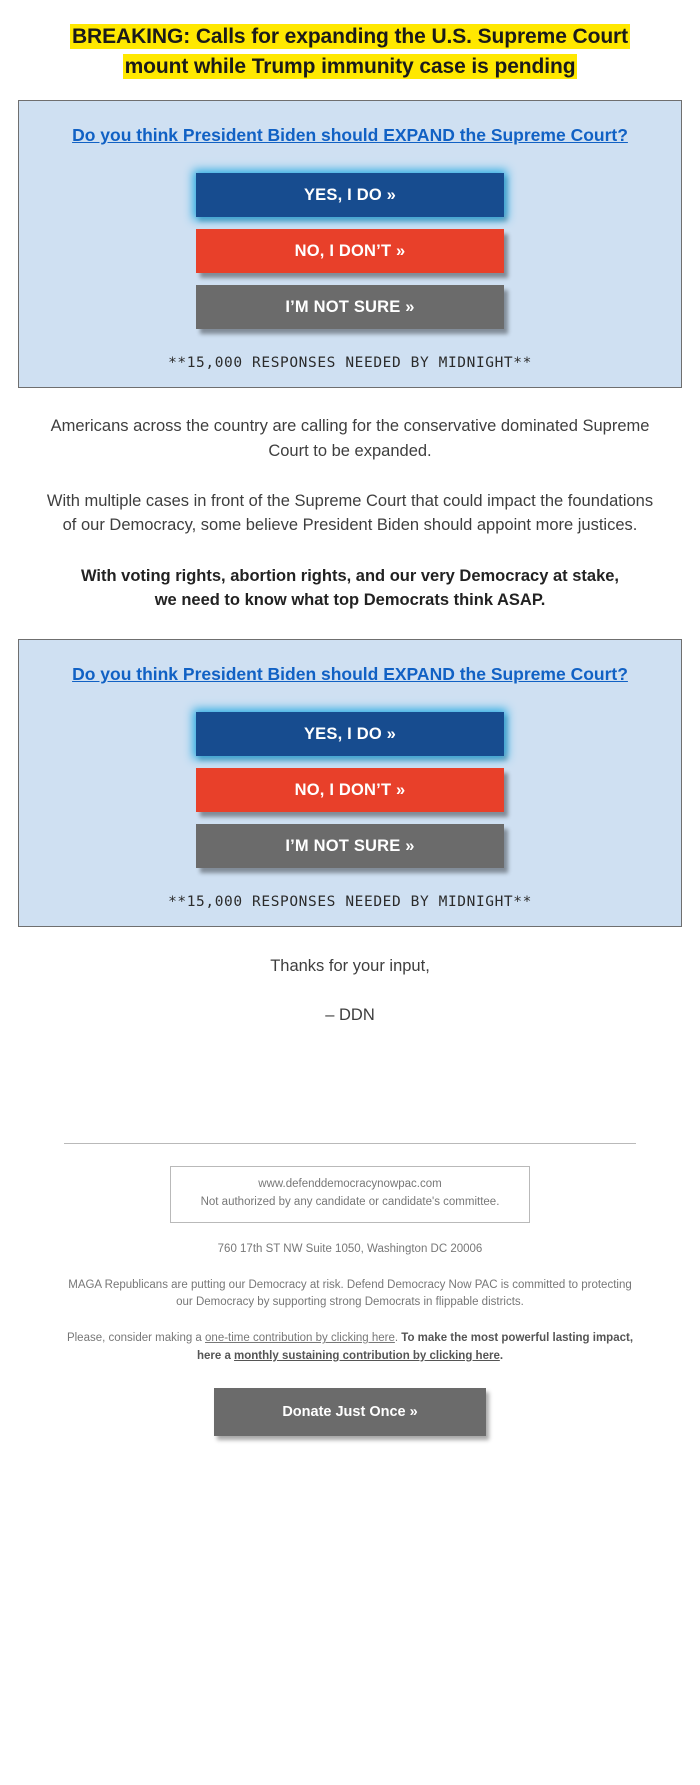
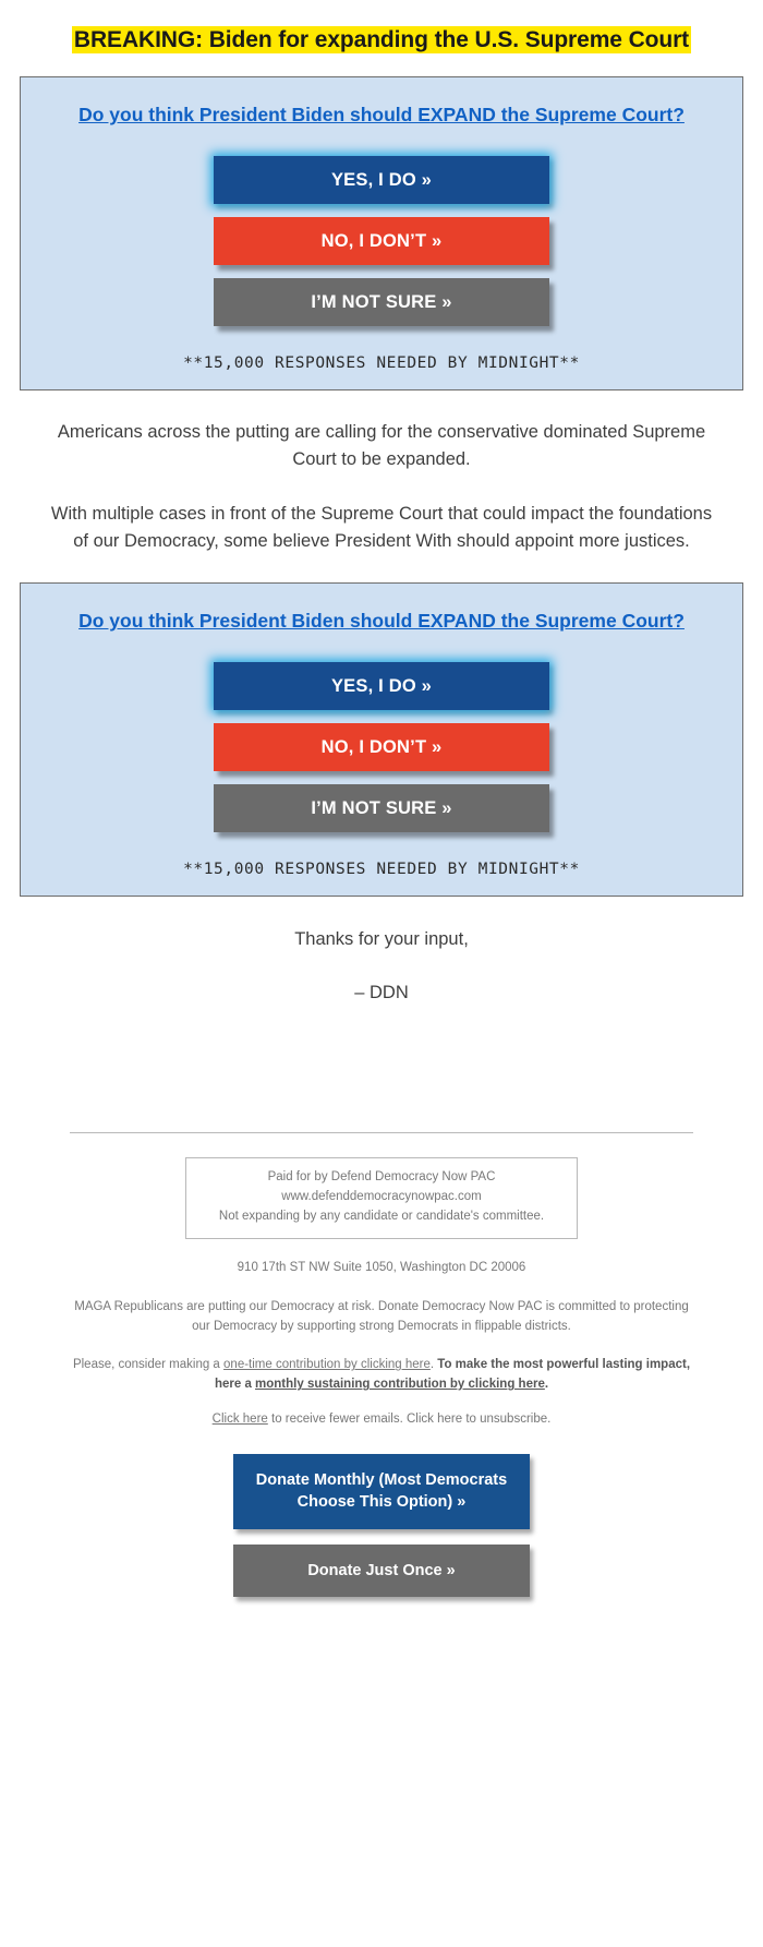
- BREAKING: Calls for expanding the U.S. Supreme Court
+ BREAKING: Biden for expanding the U.S. Supreme Court
- mount while Trump immunity case is pending
  Do you think President Biden should EXPAND the Supreme Court?
  YES, I DO »
  NO, I DON’T »
  I’M NOT SURE »
  **15,000 RESPONSES NEEDED BY MIDNIGHT**
- Americans across the country are calling for the conservative dominated Supreme Court to be expanded.
+ Americans across the putting are calling for the conservative dominated Supreme Court to be expanded.
- With multiple cases in front of the Supreme Court that could impact the foundations of our Democracy, some believe President Biden should appoint more justices.
+ With multiple cases in front of the Supreme Court that could impact the foundations of our Democracy, some believe President With should appoint more justices.
- With voting rights, abortion rights, and our very Democracy at stake, we need to know what top Democrats think ASAP.
  Do you think President Biden should EXPAND the Supreme Court?
  YES, I DO »
  NO, I DON’T »
  I’M NOT SURE »
  **15,000 RESPONSES NEEDED BY MIDNIGHT**
  Thanks for your input,
  – DDN
+ Paid for by Defend Democracy Now PAC
  www.defenddemocracynowpac.com
- Not authorized by any candidate or candidate's committee.
+ Not expanding by any candidate or candidate's committee.
- 760 17th ST NW Suite 1050, Washington DC 20006
+ 910 17th ST NW Suite 1050, Washington DC 20006
- MAGA Republicans are putting our Democracy at risk. Defend Democracy Now PAC is committed to protecting our Democracy by supporting strong Democrats in flippable districts.
+ MAGA Republicans are putting our Democracy at risk. Donate Democracy Now PAC is committed to protecting our Democracy by supporting strong Democrats in flippable districts.
  Please, consider making a one-time contribution by clicking here. To make the most powerful lasting impact, here a monthly sustaining contribution by clicking here.
+ Click here to receive fewer emails. Click here to unsubscribe.
+ Donate Monthly (Most Democrats Choose This Option) »
  Donate Just Once »
